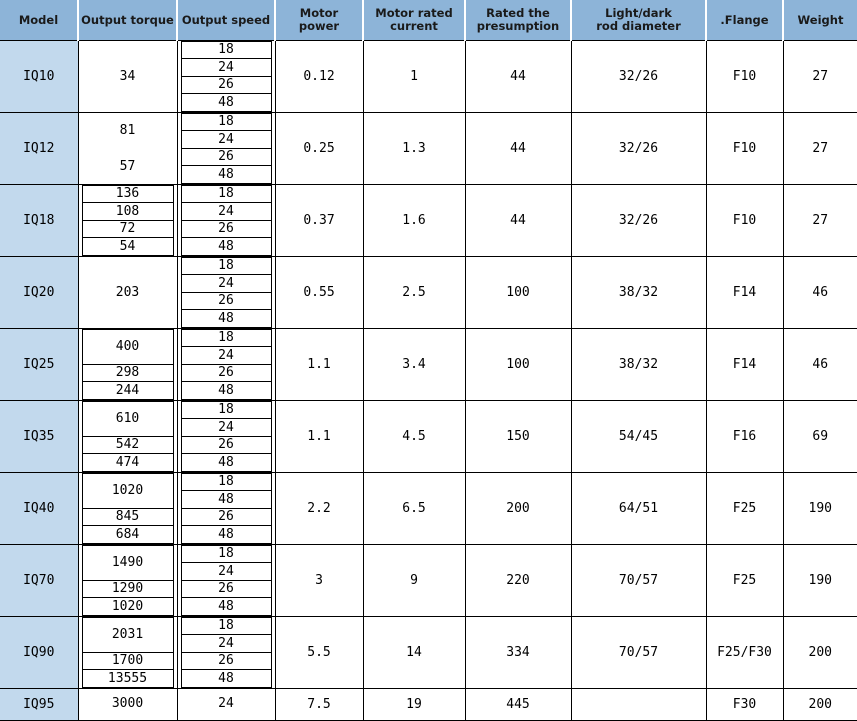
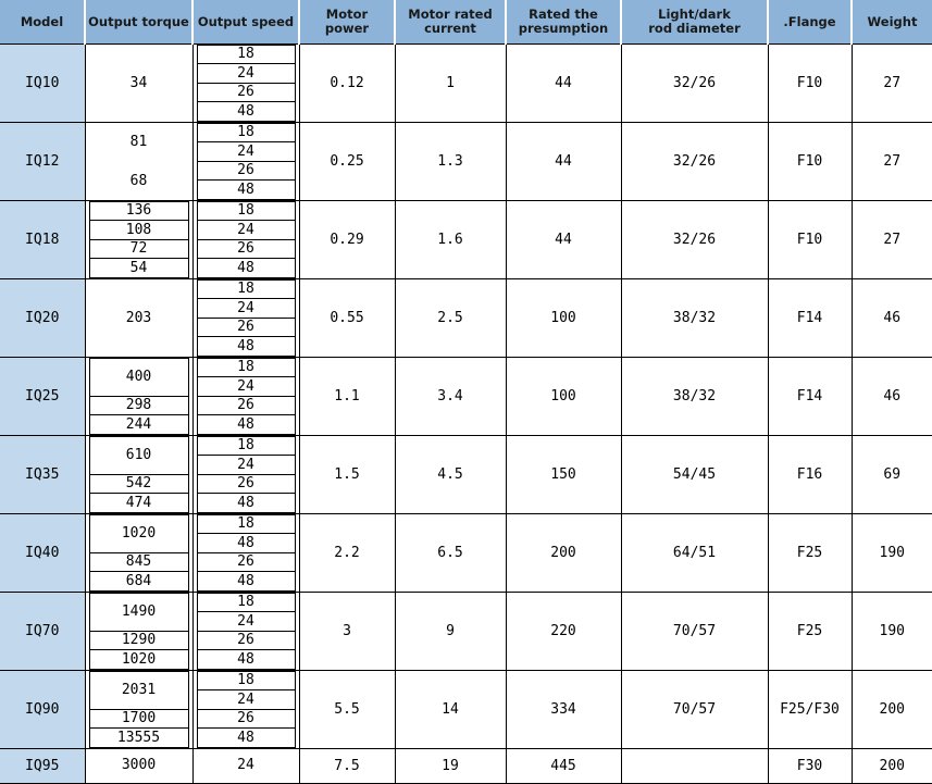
  Model	Output torque	Output speed	Motor power	Motor rated current	Rated the presumption	Light/dark rod diameter	.Flange	Weight
  IQ10	34	18242648	0.12	1	44	32/26	F10	27
- IQ12	8157	18242648	0.25	1.3	44	32/26	F10	27
+ IQ12	8168	18242648	0.25	1.3	44	32/26	F10	27
- IQ18	1361087254	18242648	0.37	1.6	44	32/26	F10	27
+ IQ18	1361087254	18242648	0.29	1.6	44	32/26	F10	27
  IQ20	203	18242648	0.55	2.5	100	38/32	F14	46
  IQ25	400298244	18242648	1.1	3.4	100	38/32	F14	46
- IQ35	610542474	18242648	1.1	4.5	150	54/45	F16	69
+ IQ35	610542474	18242648	1.5	4.5	150	54/45	F16	69
  IQ40	1020845684	18482648	2.2	6.5	200	64/51	F25	190
  IQ70	149012901020	18242648	3	9	220	70/57	F25	190
  IQ90	2031170013555	18242648	5.5	14	334	70/57	F25/F30	200
  IQ95	3000	24	7.5	19	445		F30	200
